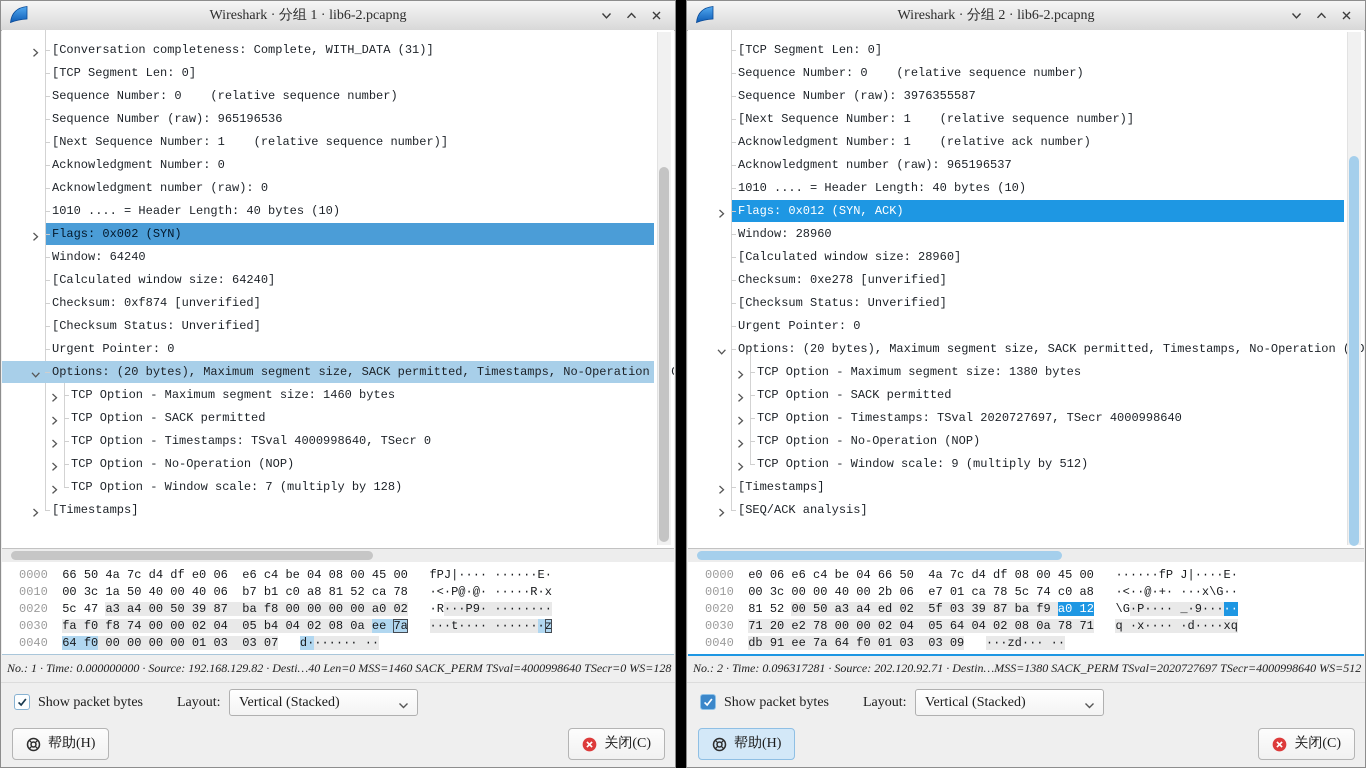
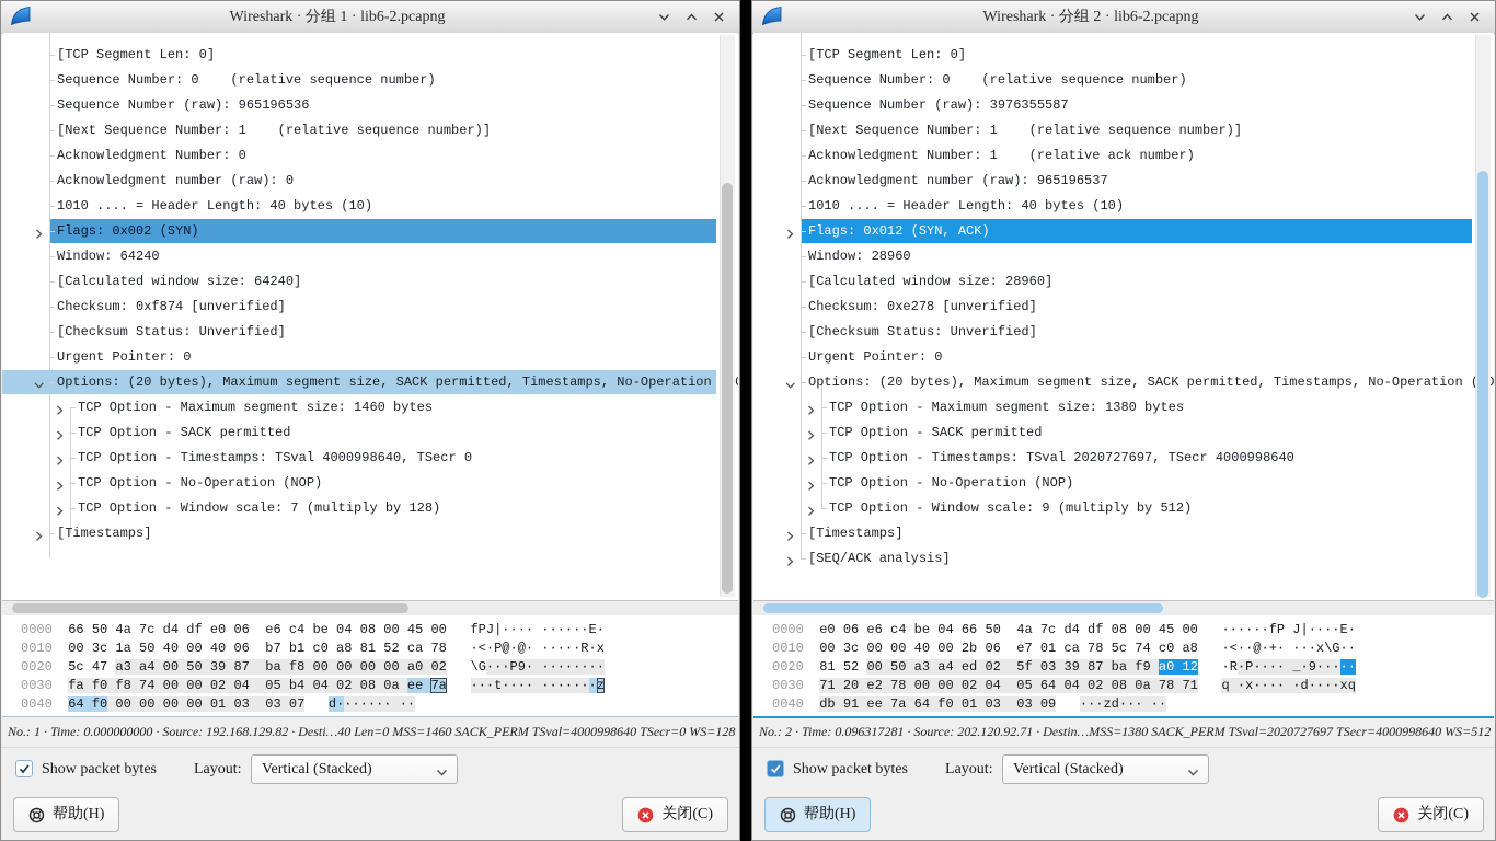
  Wireshark · 分组 1 · lib6-2.pcapng
- [Conversation completeness: Complete, WITH_DATA (31)]
  [TCP Segment Len: 0]
  Sequence Number: 0 (relative sequence number)
  Sequence Number (raw): 965196536
  [Next Sequence Number: 1 (relative sequence number)]
  Acknowledgment Number: 0
  Acknowledgment number (raw): 0
  1010 .... = Header Length: 40 bytes (10)
  Flags: 0x002 (SYN)
  Window: 64240
  [Calculated window size: 64240]
  Checksum: 0xf874 [unverified]
  [Checksum Status: Unverified]
  Urgent Pointer: 0
  Options: (20 bytes), Maximum segment size, SACK permitted, Timestamps, No-Operation
  TCP Option - Maximum segment size: 1460 bytes
  TCP Option - SACK permitted
  TCP Option - Timestamps: TSval 4000998640, TSecr 0
  TCP Option - No-Operation (NOP)
  TCP Option - Window scale: 7 (multiply by 128)
  [Timestamps]
  0000 66 50 4a 7c d4 df e0 06 e6 c4 be 04 08 00 45 00 fPJ|···· ······E·
  0010 00 3c 1a 50 40 00 40 06 b7 b1 c0 a8 81 52 ca 78 ·<·P@·@· ·····R·x
- 0020 5c 47 a3 a4 00 50 39 87 ba f8 00 00 00 00 a0 02 ·R···P9· ········
+ 0020 5c 47 a3 a4 00 50 39 87 ba f8 00 00 00 00 a0 02 \G···P9· ········
  0030 fa f0 f8 74 00 00 02 04 05 b4 04 02 08 0a ee 7a ···t···· ·······z
  0040 64 f0 00 00 00 00 01 03 03 07 d······· ··
  No.: 1 · Time: 0.000000000 · Source: 192.168.129.82 · Desti…40 Len=0 MSS=1460 SACK_PERM TSval=4000998640 TSecr=0 WS=128
  Show packet bytes
  Layout:
  Vertical (Stacked)
  帮助(H)
  关闭(C)
  Wireshark · 分组 2 · lib6-2.pcapng
  [TCP Segment Len: 0]
  Sequence Number: 0 (relative sequence number)
  Sequence Number (raw): 3976355587
  [Next Sequence Number: 1 (relative sequence number)]
  Acknowledgment Number: 1 (relative ack number)
  Acknowledgment number (raw): 965196537
  1010 .... = Header Length: 40 bytes (10)
  Flags: 0x012 (SYN, ACK)
  Window: 28960
  [Calculated window size: 28960]
  Checksum: 0xe278 [unverified]
  [Checksum Status: Unverified]
  Urgent Pointer: 0
  Options: (20 bytes), Maximum segment size, SACK permitted, Timestamps, No-Operation
  TCP Option - Maximum segment size: 1380 bytes
  TCP Option - SACK permitted
  TCP Option - Timestamps: TSval 2020727697, TSecr 4000998640
  TCP Option - No-Operation (NOP)
  TCP Option - Window scale: 9 (multiply by 512)
  [Timestamps]
  [SEQ/ACK analysis]
  0000 e0 06 e6 c4 be 04 66 50 4a 7c d4 df 08 00 45 00 ······fP J|····E·
  0010 00 3c 00 00 40 00 2b 06 e7 01 ca 78 5c 74 c0 a8 ·<··@·+· ···x\G··
- 0020 81 52 00 50 a3 a4 ed 02 5f 03 39 87 ba f9 a0 12 \G·P···· _·9·····
+ 0020 81 52 00 50 a3 a4 ed 02 5f 03 39 87 ba f9 a0 12 ·R·P···· _·9·····
  0030 71 20 e2 78 00 00 02 04 05 64 04 02 08 0a 78 71 q ·x···· ·d····xq
  0040 db 91 ee 7a 64 f0 01 03 03 09 ···zd··· ··
  No.: 2 · Time: 0.096317281 · Source: 202.120.92.71 · Destin…MSS=1380 SACK_PERM TSval=2020727697 TSecr=4000998640 WS=512
  Show packet bytes
  Layout:
  Vertical (Stacked)
  帮助(H)
  关闭(C)
